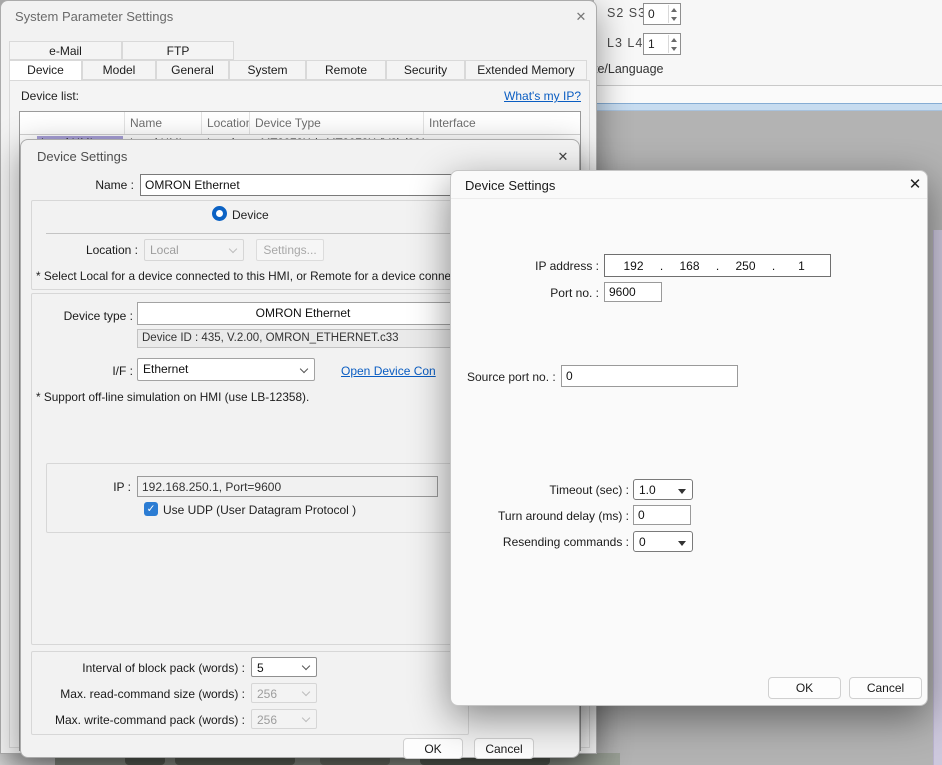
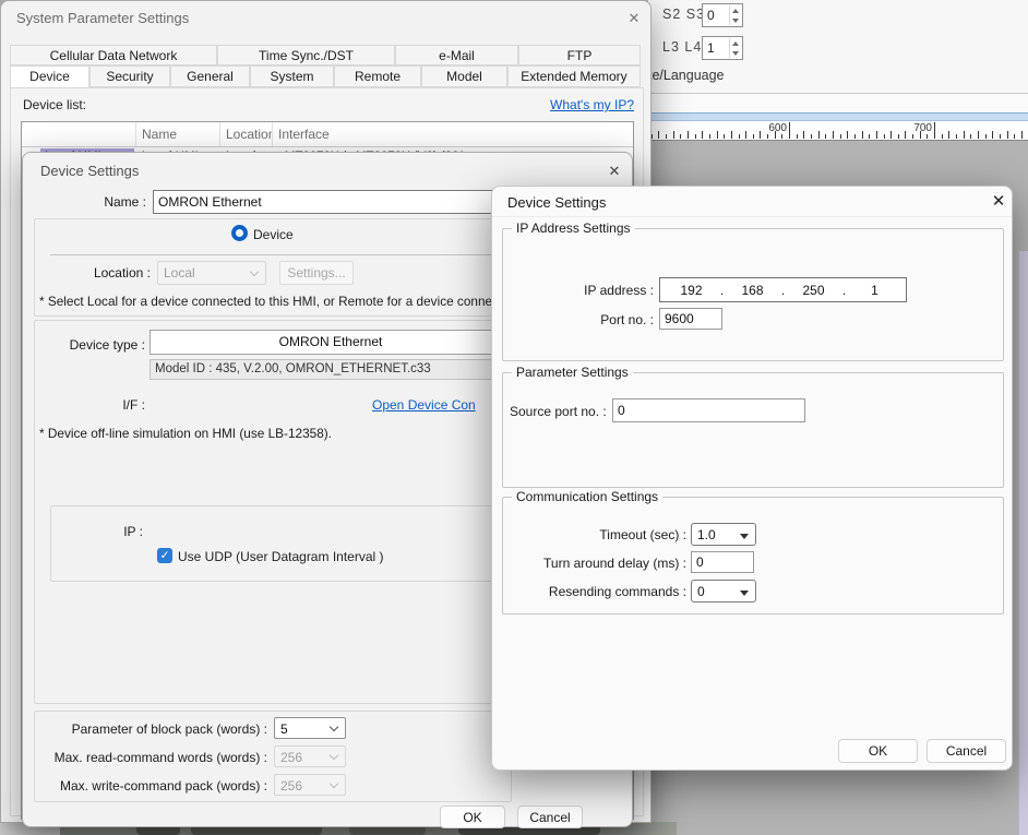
  S2 S
  0
  L3 L4
  1
  e/Language
+ 600
+ 700
  System Parameter Settings
  ✕
+ Cellular Data Network
+ Time Sync./DST
  e-Mail
  FTP
  Device
- Model
+ Security
  General
  System
  Remote
- Security
+ Model
  Extended Memory
  Device list:
  What's my IP?
  Name
  Location
- Device Type
  Interface
  Device Settings
  ✕
  Name :
  OMRON Ethernet
  Device
  Location :
  Local
  Settings...
  * Select Local for a device connected to this HMI, or Remote for a device conne
  Device type :
  OMRON Ethernet
- Device ID : 435, V.2.00, OMRON_ETHERNET.c33
+ Model ID : 435, V.2.00, OMRON_ETHERNET.c33
  I/F :
- Ethernet
  Open Device Con
- * Support off-line simulation on HMI (use LB-12358).
+ * Device off-line simulation on HMI (use LB-12358).
  IP :
- 192.168.250.1, Port=9600
  ✓
- Use UDP (User Datagram Protocol )
+ Use UDP (User Datagram Interval )
- Interval of block pack (words) :
+ Parameter of block pack (words) :
  5
- Max. read-command size (words) :
+ Max. read-command words (words) :
  256
  Max. write-command pack (words) :
  256
  OK
  Cancel
  Device Settings
  ✕
+ IP Address Settings
  IP address :
  192
  .
  168
  .
  250
  .
  1
  Port no. :
  9600
+ Parameter Settings
  Source port no. :
  0
+ Communication Settings
  Timeout (sec) :
  1.0
  Turn around delay (ms) :
  0
  Resending commands :
  0
  OK
  Cancel
